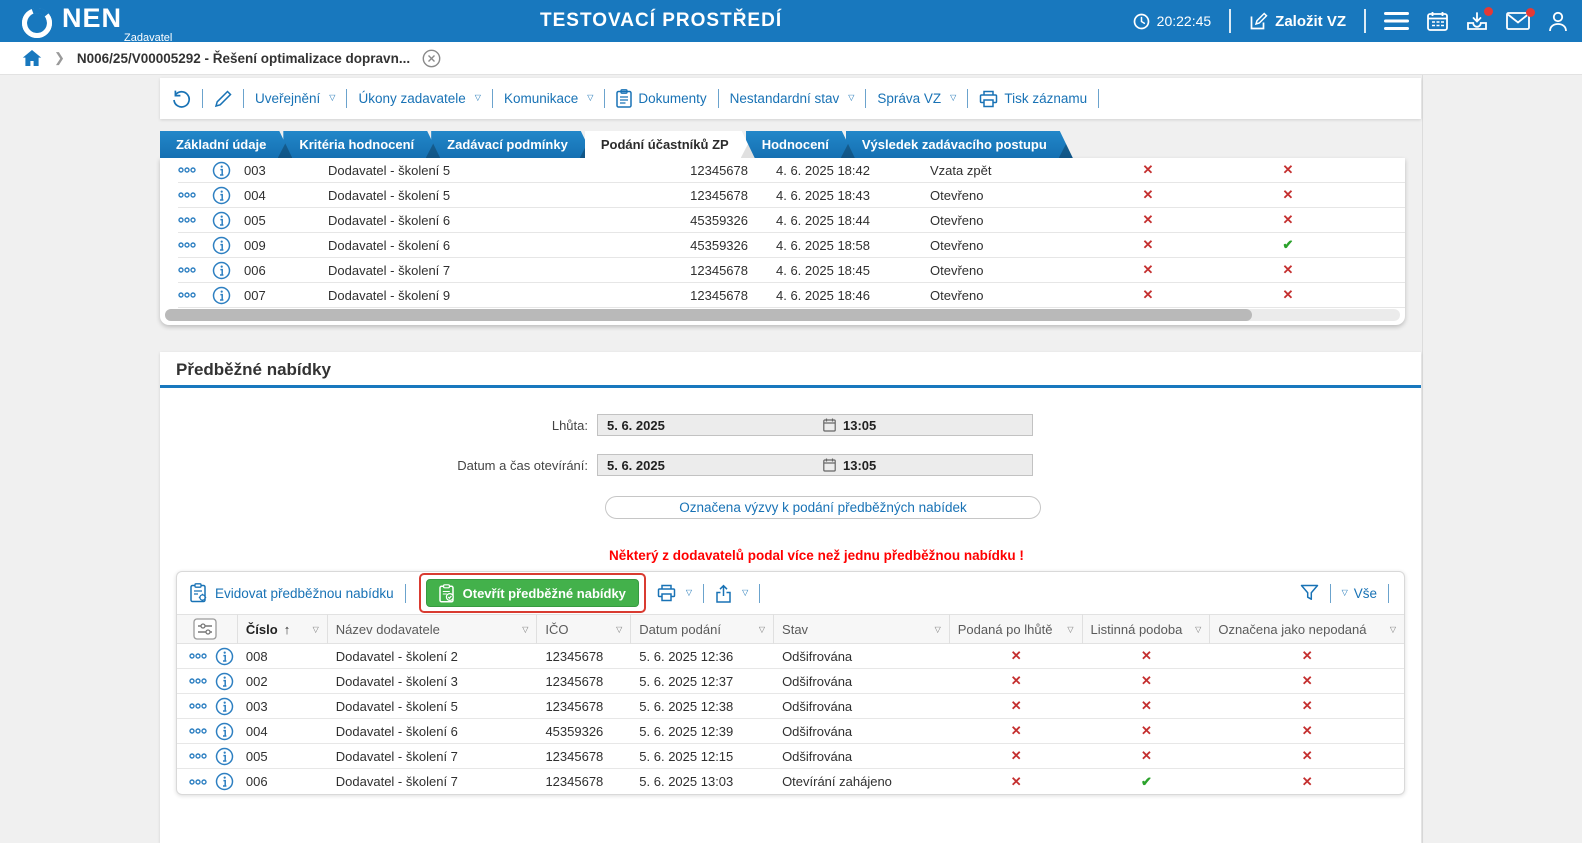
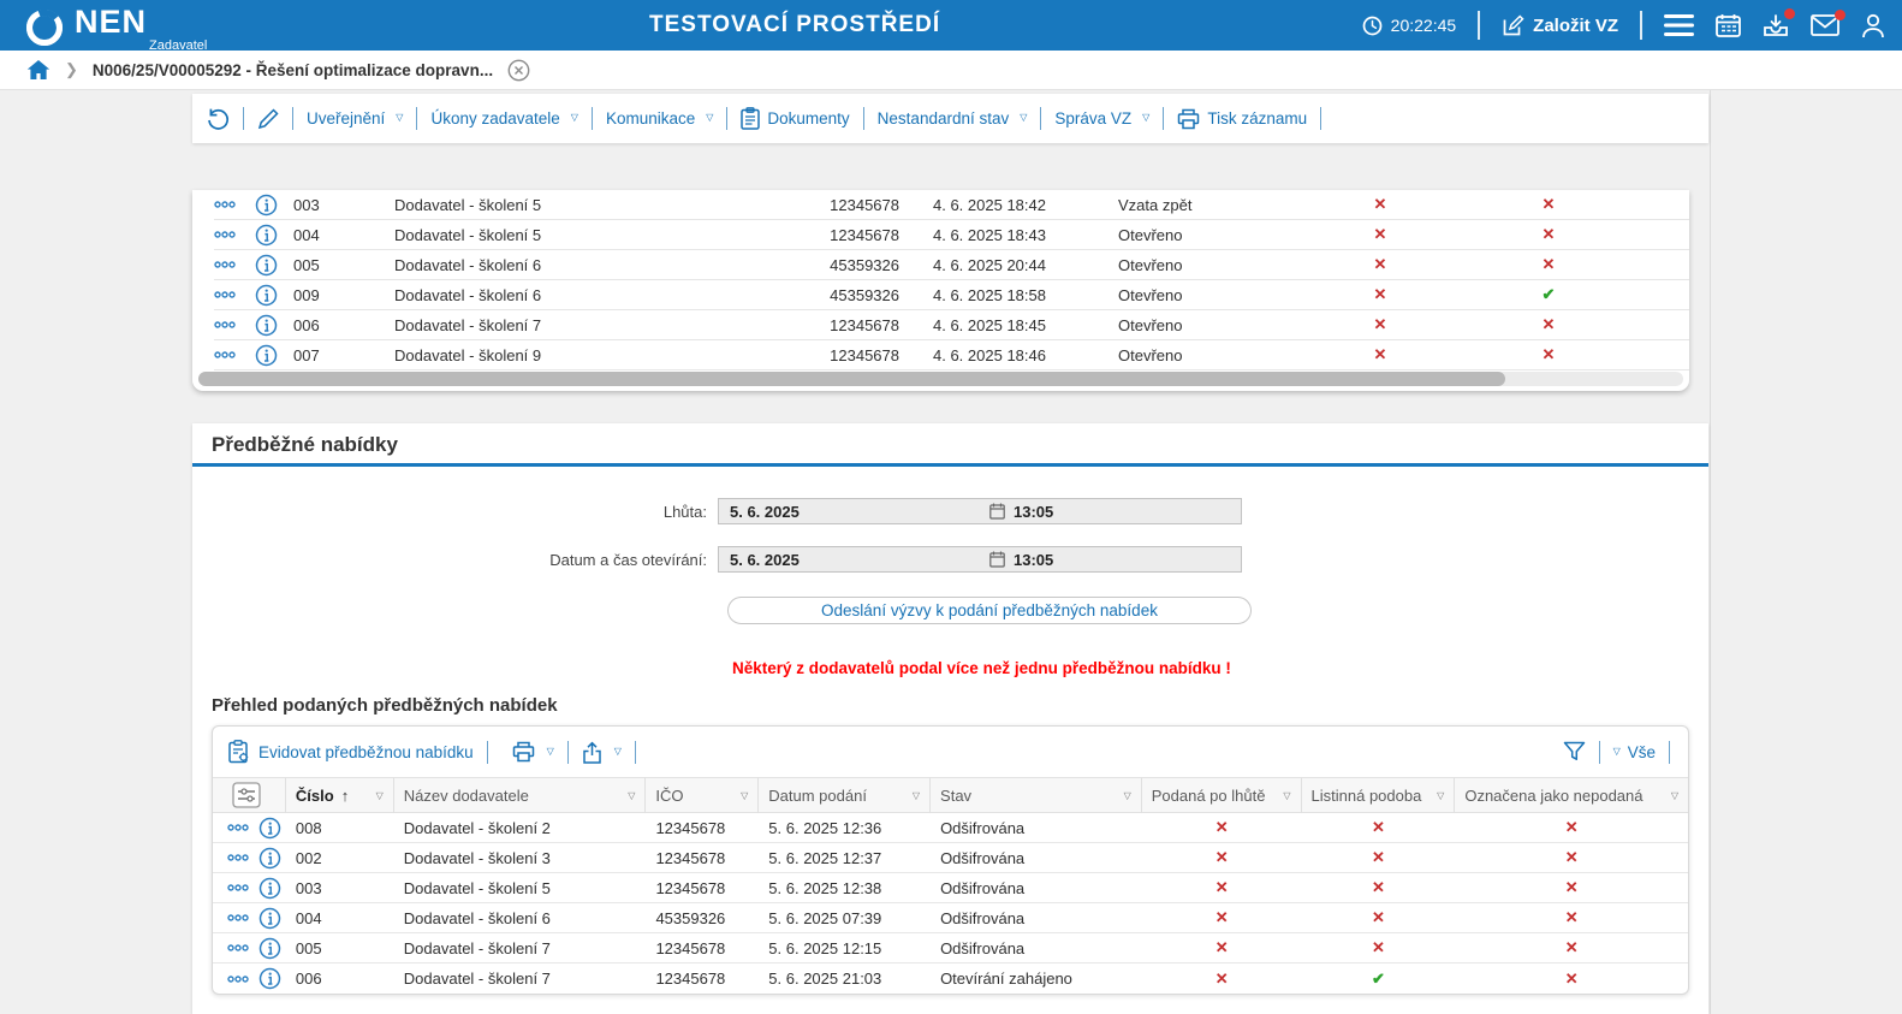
  NENZadavatel
  TESTOVACÍ PROSTŘEDÍ
  20:22:45
  Založit VZ
  ❯
  N006/25/V00005292 - Řešení optimalizace dopravn...
  Uveřejnění
  ▽
  Úkony zadavatele
  ▽
  Komunikace
  ▽
  Dokumenty
  Nestandardní stav
  ▽
  Správa VZ
  ▽
  Tisk záznamu
- Základní údaje
- Kritéria hodnocení
- Zadávací podmínky
- Podání účastníků ZP
- Hodnocení
- Výsledek zadávacího postupu
  003
  Dodavatel - školení 5
  12345678
  4. 6. 2025 18:42
  Vzata zpět
  ✕
  ✕
  004
  Dodavatel - školení 5
  12345678
  4. 6. 2025 18:43
  Otevřeno
  ✕
  ✕
  005
  Dodavatel - školení 6
  45359326
- 4. 6. 2025 18:44
+ 4. 6. 2025 20:44
  Otevřeno
  ✕
  ✕
  009
  Dodavatel - školení 6
  45359326
  4. 6. 2025 18:58
  Otevřeno
  ✕
  ✔
  006
  Dodavatel - školení 7
  12345678
  4. 6. 2025 18:45
  Otevřeno
  ✕
  ✕
  007
  Dodavatel - školení 9
  12345678
  4. 6. 2025 18:46
  Otevřeno
  ✕
  ✕
  Předběžné nabídky
  Lhůta:
  5. 6. 2025
  13:05
  Datum a čas otevírání:
  5. 6. 2025
  13:05
- Označena výzvy k podání předběžných nabídek
+ Odeslání výzvy k podání předběžných nabídek
  Některý z dodavatelů podal více než jednu předběžnou nabídku !
+ Přehled podaných předběžných nabídek
  Evidovat předběžnou nabídku
- Otevřít předběžné nabídky
  ▽
  ▽
  ▽
  Vše
  Číslo
  ↑
  ▽
  Název dodavatele
  ▽
  IČO
  ▽
  Datum podání
  ▽
  Stav
  ▽
  Podaná po lhůtě
  ▽
  Listinná podoba
  ▽
  Označena jako nepodaná
  ▽
  008
  Dodavatel - školení 2
  12345678
  5. 6. 2025 12:36
  Odšifrována
  ✕
  ✕
  ✕
  002
  Dodavatel - školení 3
  12345678
  5. 6. 2025 12:37
  Odšifrována
  ✕
  ✕
  ✕
  003
  Dodavatel - školení 5
  12345678
  5. 6. 2025 12:38
  Odšifrována
  ✕
  ✕
  ✕
  004
  Dodavatel - školení 6
  45359326
- 5. 6. 2025 12:39
+ 5. 6. 2025 07:39
  Odšifrována
  ✕
  ✕
  ✕
  005
  Dodavatel - školení 7
  12345678
  5. 6. 2025 12:15
  Odšifrována
  ✕
  ✕
  ✕
  006
  Dodavatel - školení 7
  12345678
- 5. 6. 2025 13:03
+ 5. 6. 2025 21:03
  Otevírání zahájeno
  ✕
  ✔
  ✕
